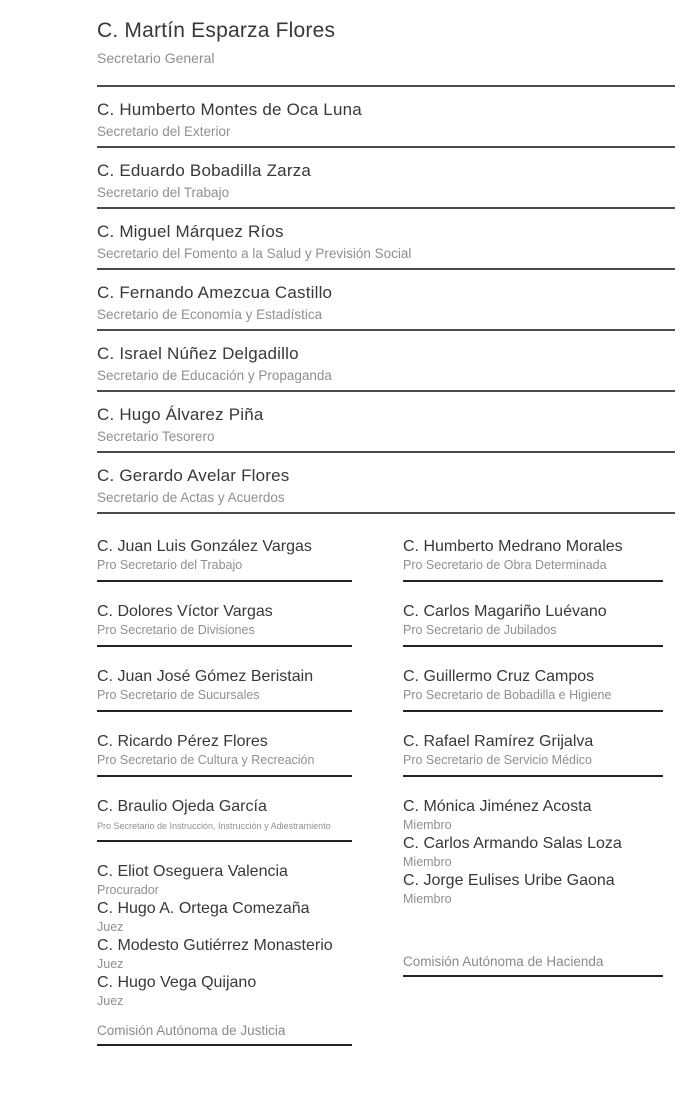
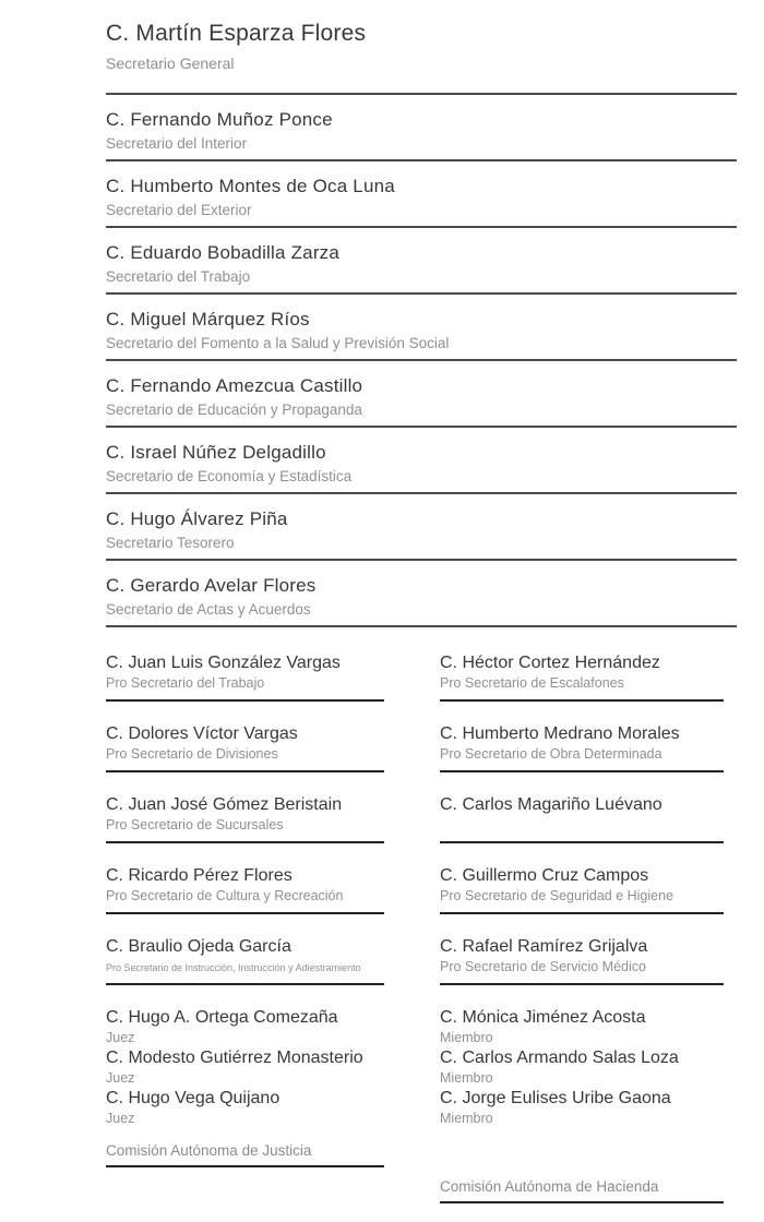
  C. Martín Esparza Flores
  Secretario General
+ C. Fernando Muñoz Ponce
+ Secretario del Interior
  C. Humberto Montes de Oca Luna
  Secretario del Exterior
  C. Eduardo Bobadilla Zarza
  Secretario del Trabajo
  C. Miguel Márquez Ríos
  Secretario del Fomento a la Salud y Previsión Social
  C. Fernando Amezcua Castillo
- Secretario de Economía y Estadística
+ Secretario de Educación y Propaganda
  C. Israel Núñez Delgadillo
- Secretario de Educación y Propaganda
+ Secretario de Economía y Estadística
  C. Hugo Álvarez Piña
  Secretario Tesorero
  C. Gerardo Avelar Flores
  Secretario de Actas y Acuerdos
  C. Juan Luis González Vargas
  Pro Secretario del Trabajo
  C. Dolores Víctor Vargas
  Pro Secretario de Divisiones
  C. Juan José Gómez Beristain
  Pro Secretario de Sucursales
  C. Ricardo Pérez Flores
  Pro Secretario de Cultura y Recreación
  C. Braulio Ojeda García
  Pro Secretario de Instrucción, Instrucción y Adiestramiento
- C. Eliot Oseguera Valencia
- Procurador
  C. Hugo A. Ortega Comezaña
  Juez
  C. Modesto Gutiérrez Monasterio
  Juez
  C. Hugo Vega Quijano
  Juez
  Comisión Autónoma de Justicia
+ C. Héctor Cortez Hernández
+ Pro Secretario de Escalafones
  C. Humberto Medrano Morales
  Pro Secretario de Obra Determinada
  C. Carlos Magariño Luévano
- Pro Secretario de Jubilados
  C. Guillermo Cruz Campos
- Pro Secretario de Bobadilla e Higiene
+ Pro Secretario de Seguridad e Higiene
  C. Rafael Ramírez Grijalva
  Pro Secretario de Servicio Médico
  C. Mónica Jiménez Acosta
  Miembro
  C. Carlos Armando Salas Loza
  Miembro
  C. Jorge Eulises Uribe Gaona
  Miembro
  Comisión Autónoma de Hacienda
